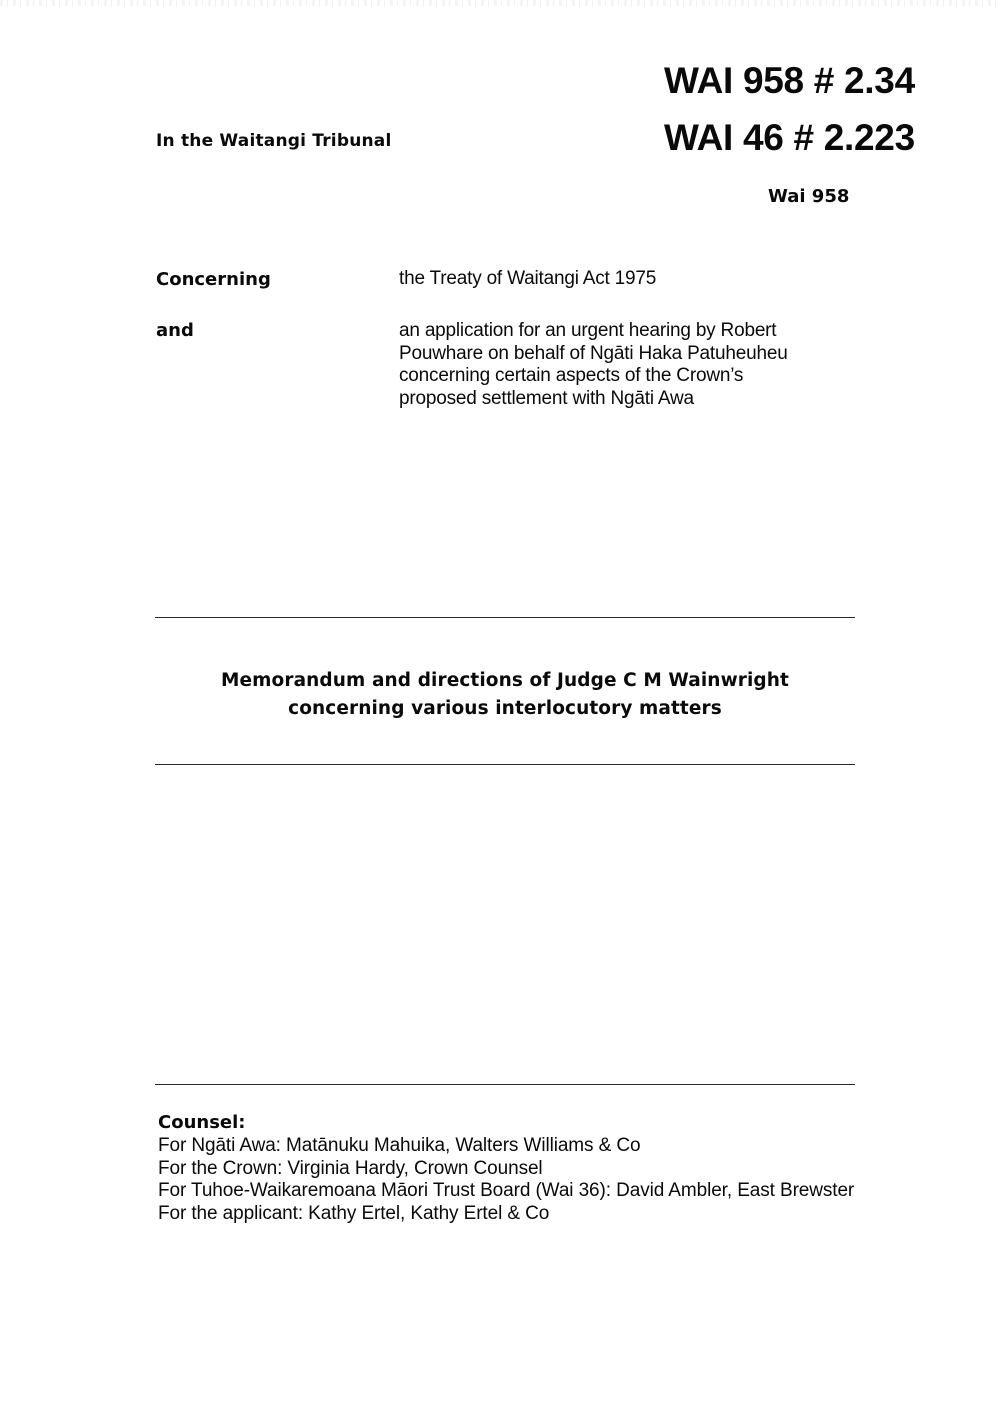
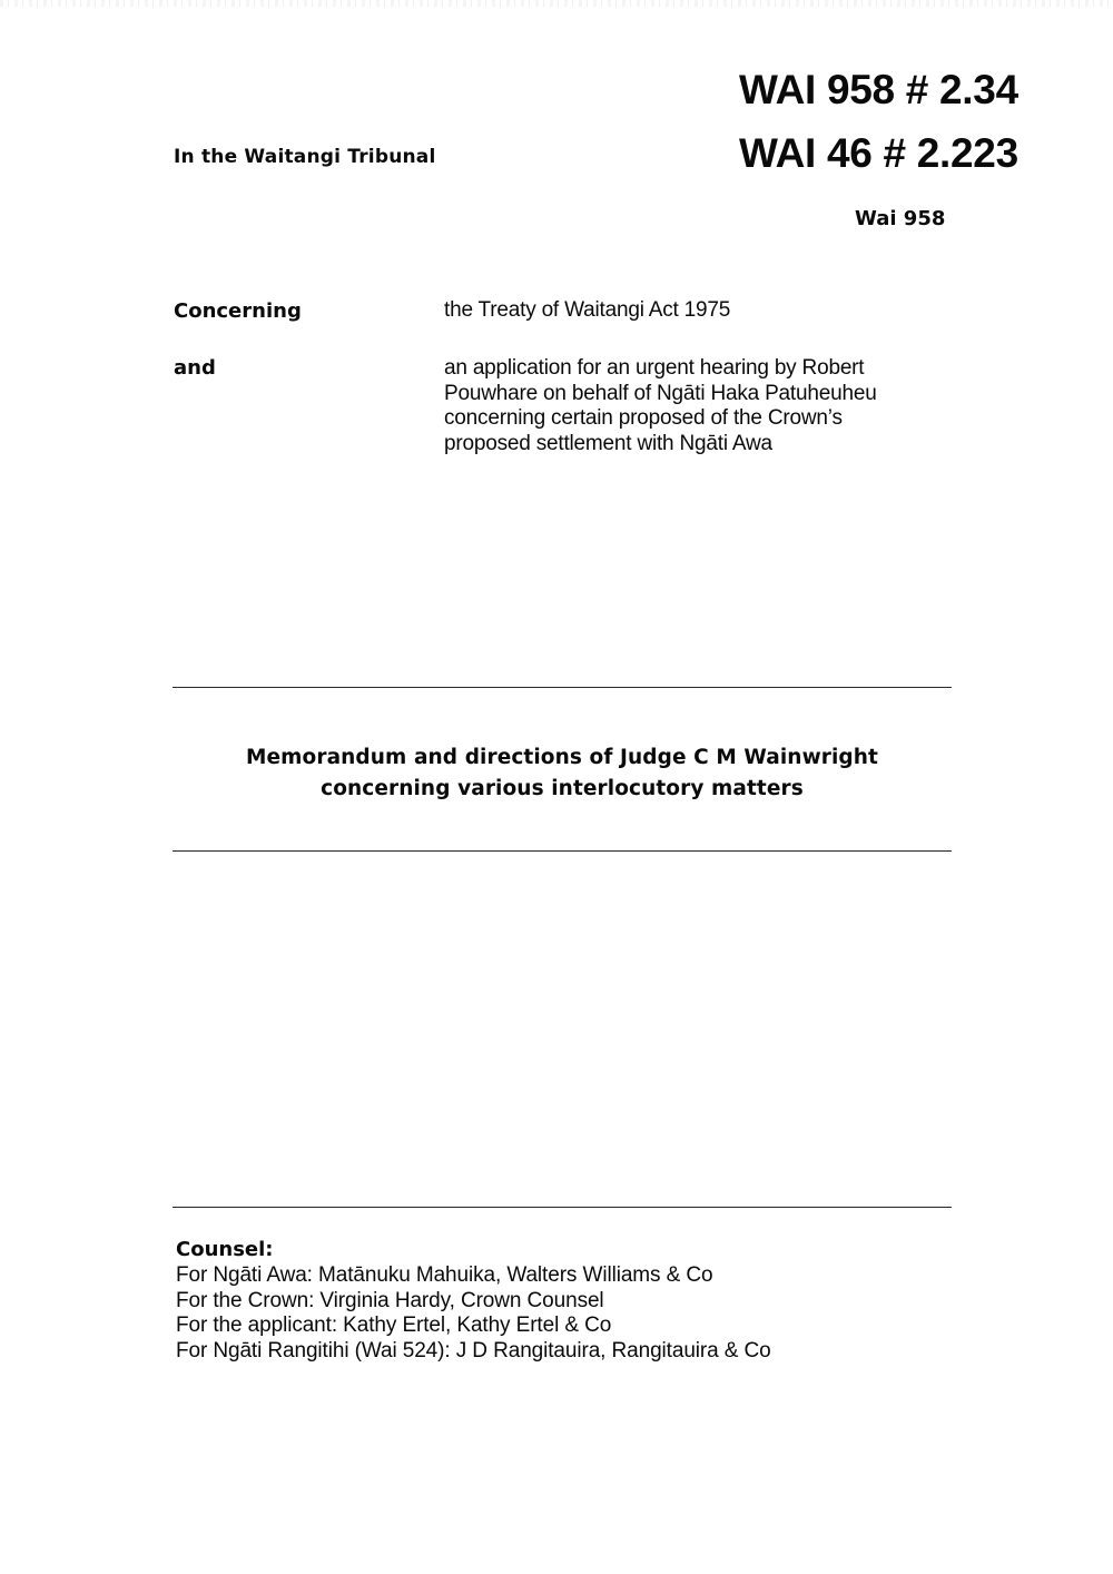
  In the Waitangi Tribunal
  WAI 958 # 2.34
  WAI 46 # 2.223
  Wai 958
  Concerning
  the Treaty of Waitangi Act 1975
  and
  an application for an urgent hearing by Robert
  Pouwhare on behalf of Ngāti Haka Patuheuheu
- concerning certain aspects of the Crown’s
+ concerning certain proposed of the Crown’s
  proposed settlement with Ngāti Awa
  Memorandum and directions of Judge C M Wainwright
  concerning various interlocutory matters
  Counsel:
  For Ngāti Awa: Matānuku Mahuika, Walters Williams & Co
  For the Crown: Virginia Hardy, Crown Counsel
- For Tuhoe-Waikaremoana Māori Trust Board (Wai 36): David Ambler, East Brewster
  For the applicant: Kathy Ertel, Kathy Ertel & Co
+ For Ngāti Rangitihi (Wai 524): J D Rangitauira, Rangitauira & Co
